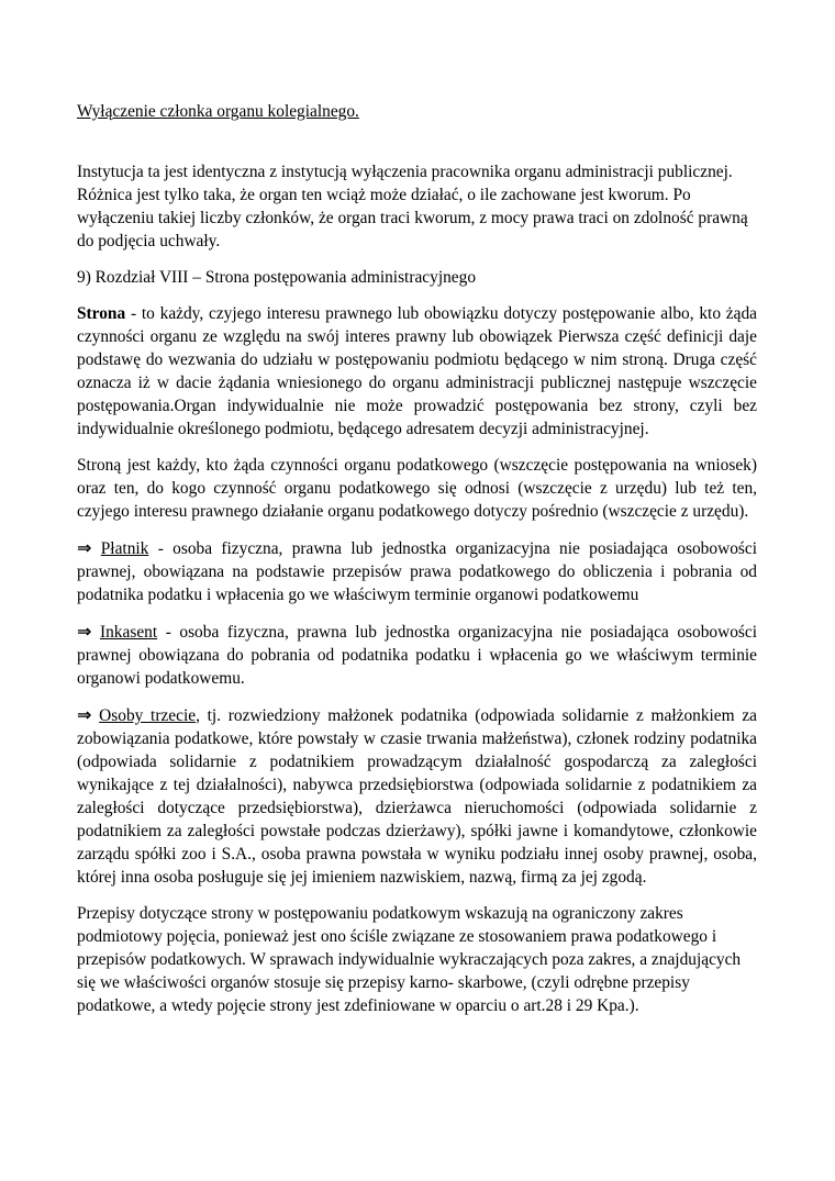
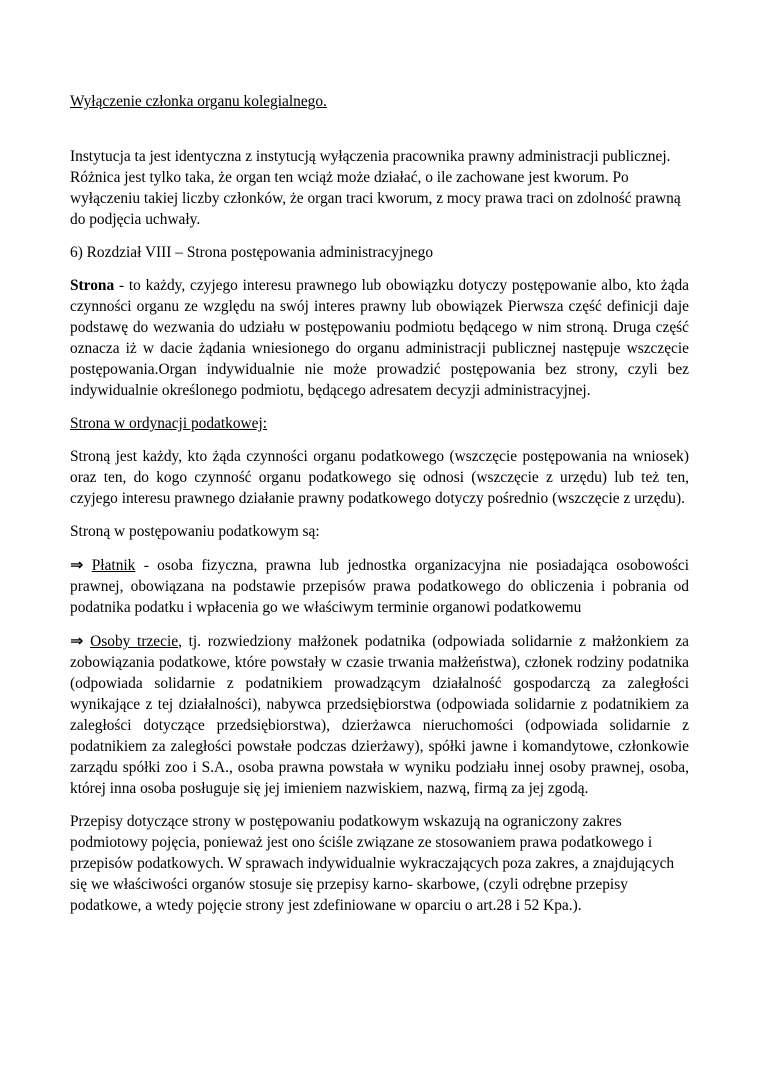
  Wyłączenie członka organu kolegialnego.
- Instytucja ta jest identyczna z instytucją wyłączenia pracownika organu administracji publicznej. Różnica jest tylko taka, że organ ten wciąż może działać, o ile zachowane jest kworum. Po wyłączeniu takiej liczby członków, że organ traci kworum, z mocy prawa traci on zdolność prawną do podjęcia uchwały.
+ Instytucja ta jest identyczna z instytucją wyłączenia pracownika prawny administracji publicznej. Różnica jest tylko taka, że organ ten wciąż może działać, o ile zachowane jest kworum. Po wyłączeniu takiej liczby członków, że organ traci kworum, z mocy prawa traci on zdolność prawną do podjęcia uchwały.
- 9) Rozdział VIII – Strona postępowania administracyjnego
+ 6) Rozdział VIII – Strona postępowania administracyjnego
  Strona - to każdy, czyjego interesu prawnego lub obowiązku dotyczy postępowanie albo, kto żąda czynności organu ze względu na swój interes prawny lub obowiązek Pierwsza część definicji daje podstawę do wezwania do udziału w postępowaniu podmiotu będącego w nim stroną. Druga część oznacza iż w dacie żądania wniesionego do organu administracji publicznej następuje wszczęcie postępowania.Organ indywidualnie nie może prowadzić postępowania bez strony, czyli bez indywidualnie określonego podmiotu, będącego adresatem decyzji administracyjnej.
+ Strona w ordynacji podatkowej:
- Stroną jest każdy, kto żąda czynności organu podatkowego (wszczęcie postępowania na wniosek) oraz ten, do kogo czynność organu podatkowego się odnosi (wszczęcie z urzędu) lub też ten, czyjego interesu prawnego działanie organu podatkowego dotyczy pośrednio (wszczęcie z urzędu).
+ Stroną jest każdy, kto żąda czynności organu podatkowego (wszczęcie postępowania na wniosek) oraz ten, do kogo czynność organu podatkowego się odnosi (wszczęcie z urzędu) lub też ten, czyjego interesu prawnego działanie prawny podatkowego dotyczy pośrednio (wszczęcie z urzędu).
+ Stroną w postępowaniu podatkowym są:
  ⇒ Płatnik - osoba fizyczna, prawna lub jednostka organizacyjna nie posiadająca osobowości prawnej, obowiązana na podstawie przepisów prawa podatkowego do obliczenia i pobrania od podatnika podatku i wpłacenia go we właściwym terminie organowi podatkowemu
- ⇒ Inkasent - osoba fizyczna, prawna lub jednostka organizacyjna nie posiadająca osobowości prawnej obowiązana do pobrania od podatnika podatku i wpłacenia go we właściwym terminie organowi podatkowemu.
  ⇒ Osoby trzecie, tj. rozwiedziony małżonek podatnika (odpowiada solidarnie z małżonkiem za zobowiązania podatkowe, które powstały w czasie trwania małżeństwa), członek rodziny podatnika (odpowiada solidarnie z podatnikiem prowadzącym działalność gospodarczą za zaległości wynikające z tej działalności), nabywca przedsiębiorstwa (odpowiada solidarnie z podatnikiem za zaległości dotyczące przedsiębiorstwa), dzierżawca nieruchomości (odpowiada solidarnie z podatnikiem za zaległości powstałe podczas dzierżawy), spółki jawne i komandytowe, członkowie zarządu spółki zoo i S.A., osoba prawna powstała w wyniku podziału innej osoby prawnej, osoba, której inna osoba posługuje się jej imieniem nazwiskiem, nazwą, firmą za jej zgodą.
- Przepisy dotyczące strony w postępowaniu podatkowym wskazują na ograniczony zakres podmiotowy pojęcia, ponieważ jest ono ściśle związane ze stosowaniem prawa podatkowego i przepisów podatkowych. W sprawach indywidualnie wykraczających poza zakres, a znajdujących się we właściwości organów stosuje się przepisy karno- skarbowe, (czyli odrębne przepisy podatkowe, a wtedy pojęcie strony jest zdefiniowane w oparciu o art.28 i 29 Kpa.).
+ Przepisy dotyczące strony w postępowaniu podatkowym wskazują na ograniczony zakres podmiotowy pojęcia, ponieważ jest ono ściśle związane ze stosowaniem prawa podatkowego i przepisów podatkowych. W sprawach indywidualnie wykraczających poza zakres, a znajdujących się we właściwości organów stosuje się przepisy karno- skarbowe, (czyli odrębne przepisy podatkowe, a wtedy pojęcie strony jest zdefiniowane w oparciu o art.28 i 52 Kpa.).
